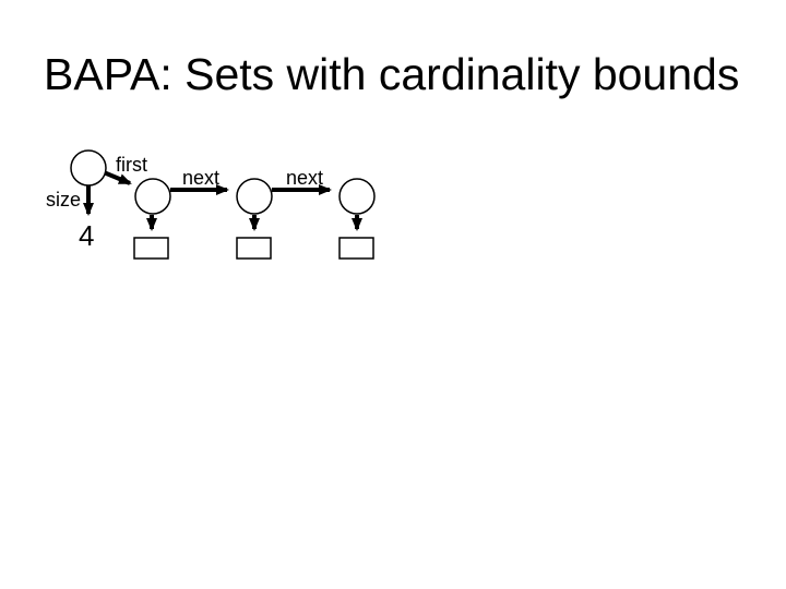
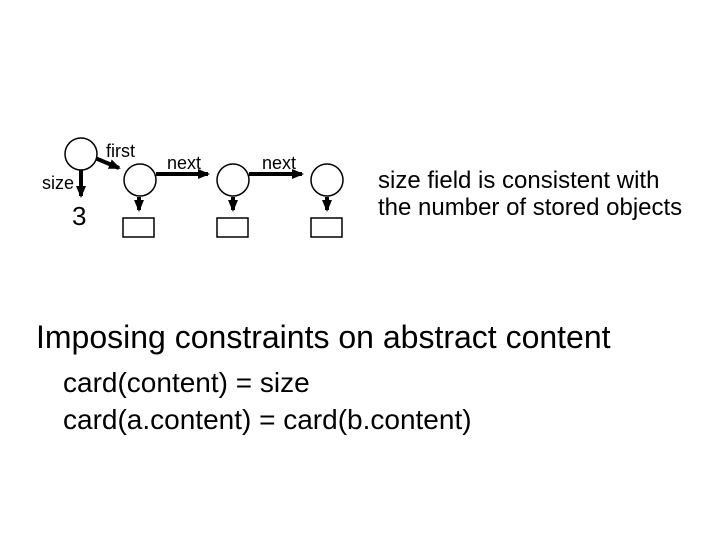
- BAPA: Sets with cardinality bounds
  first
  next
  next
  size
- 4
+ 3
+ size field is consistent with
+ the number of stored objects
+ Imposing constraints on abstract content
+ card(content) = size
+ card(a.content) = card(b.content)
